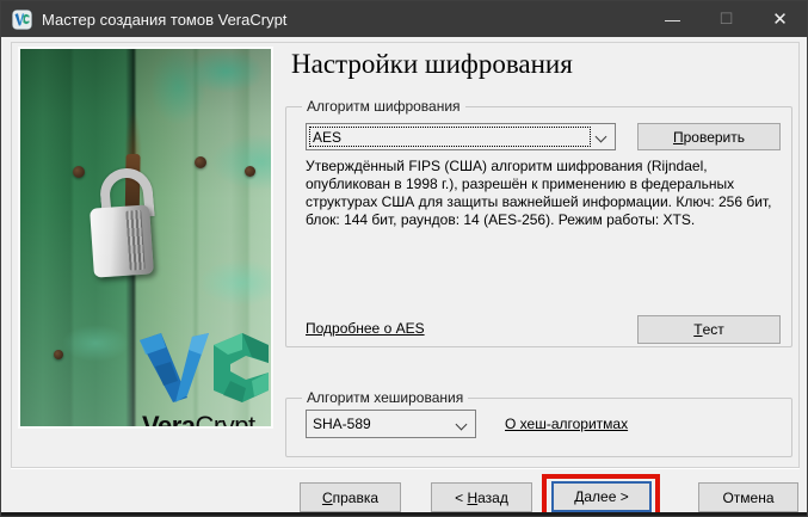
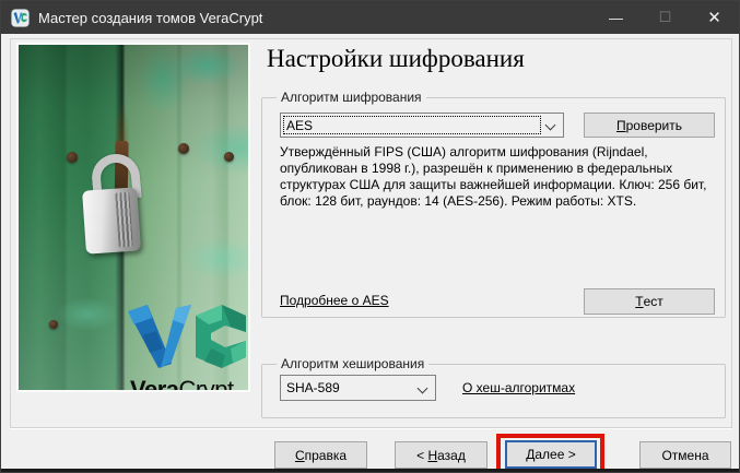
  Мастер создания томов VeraCrypt
  —
  ☐
  ✕
  VeraCrypt
  Настройки шифрования
  Алгоритм шифрования
  AES
  П
  роверить
- Утверждённый FIPS (США) алгоритм шифрования (Rijndael, опубликован в 1998 г.), разрешён к применению в федеральных структурах США для защиты важнейшей информации. Ключ: 256 бит, блок: 144 бит, раундов: 14 (AES-256). Режим работы: XTS.
+ Утверждённый FIPS (США) алгоритм шифрования (Rijndael, опубликован в 1998 г.), разрешён к применению в федеральных структурах США для защиты важнейшей информации. Ключ: 256 бит, блок: 128 бит, раундов: 14 (AES-256). Режим работы: XTS.
  Подробнее о AES
  Т
  ест
  Алгоритм хеширования
  SHA-589
  О хеш-алгоритмах
  С
  правка
  <
  Н
  азад
  Д
  алее >
  Отмена
